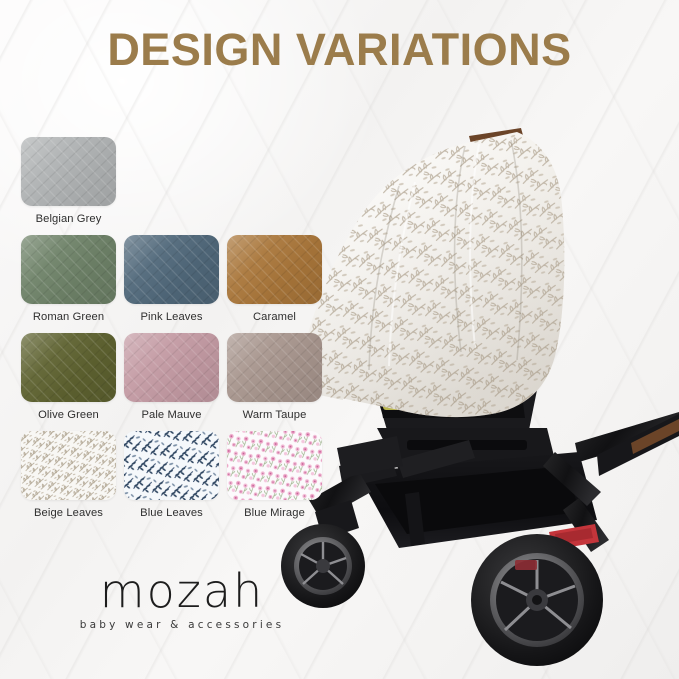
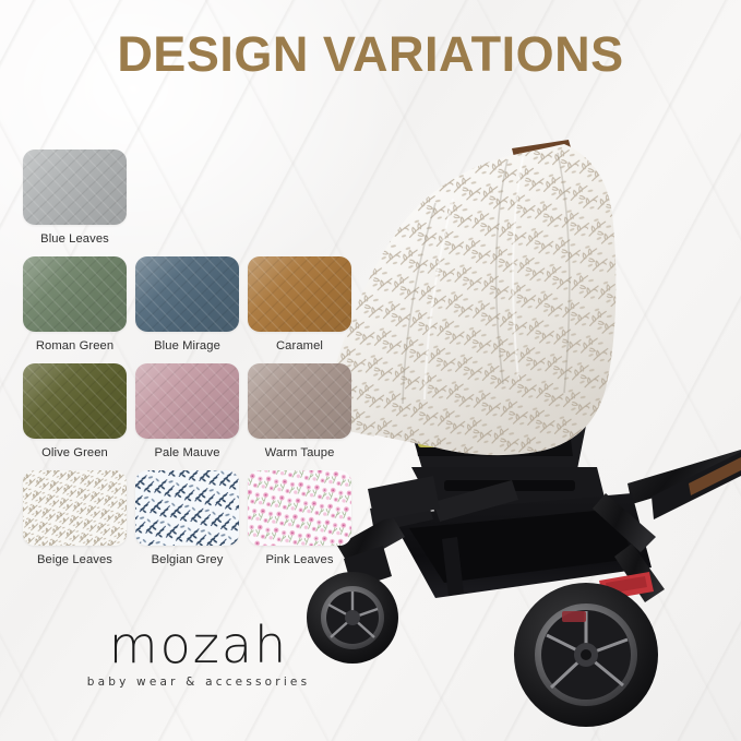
  DESIGN VARIATIONS
- Belgian Grey
+ Blue Leaves
  Roman Green
- Pink Leaves
+ Blue Mirage
  Caramel
  Olive Green
  Pale Mauve
  Warm Taupe
  Beige Leaves
- Blue Leaves
+ Belgian Grey
- Blue Mirage
+ Pink Leaves
  mozah
  baby wear & accessories
